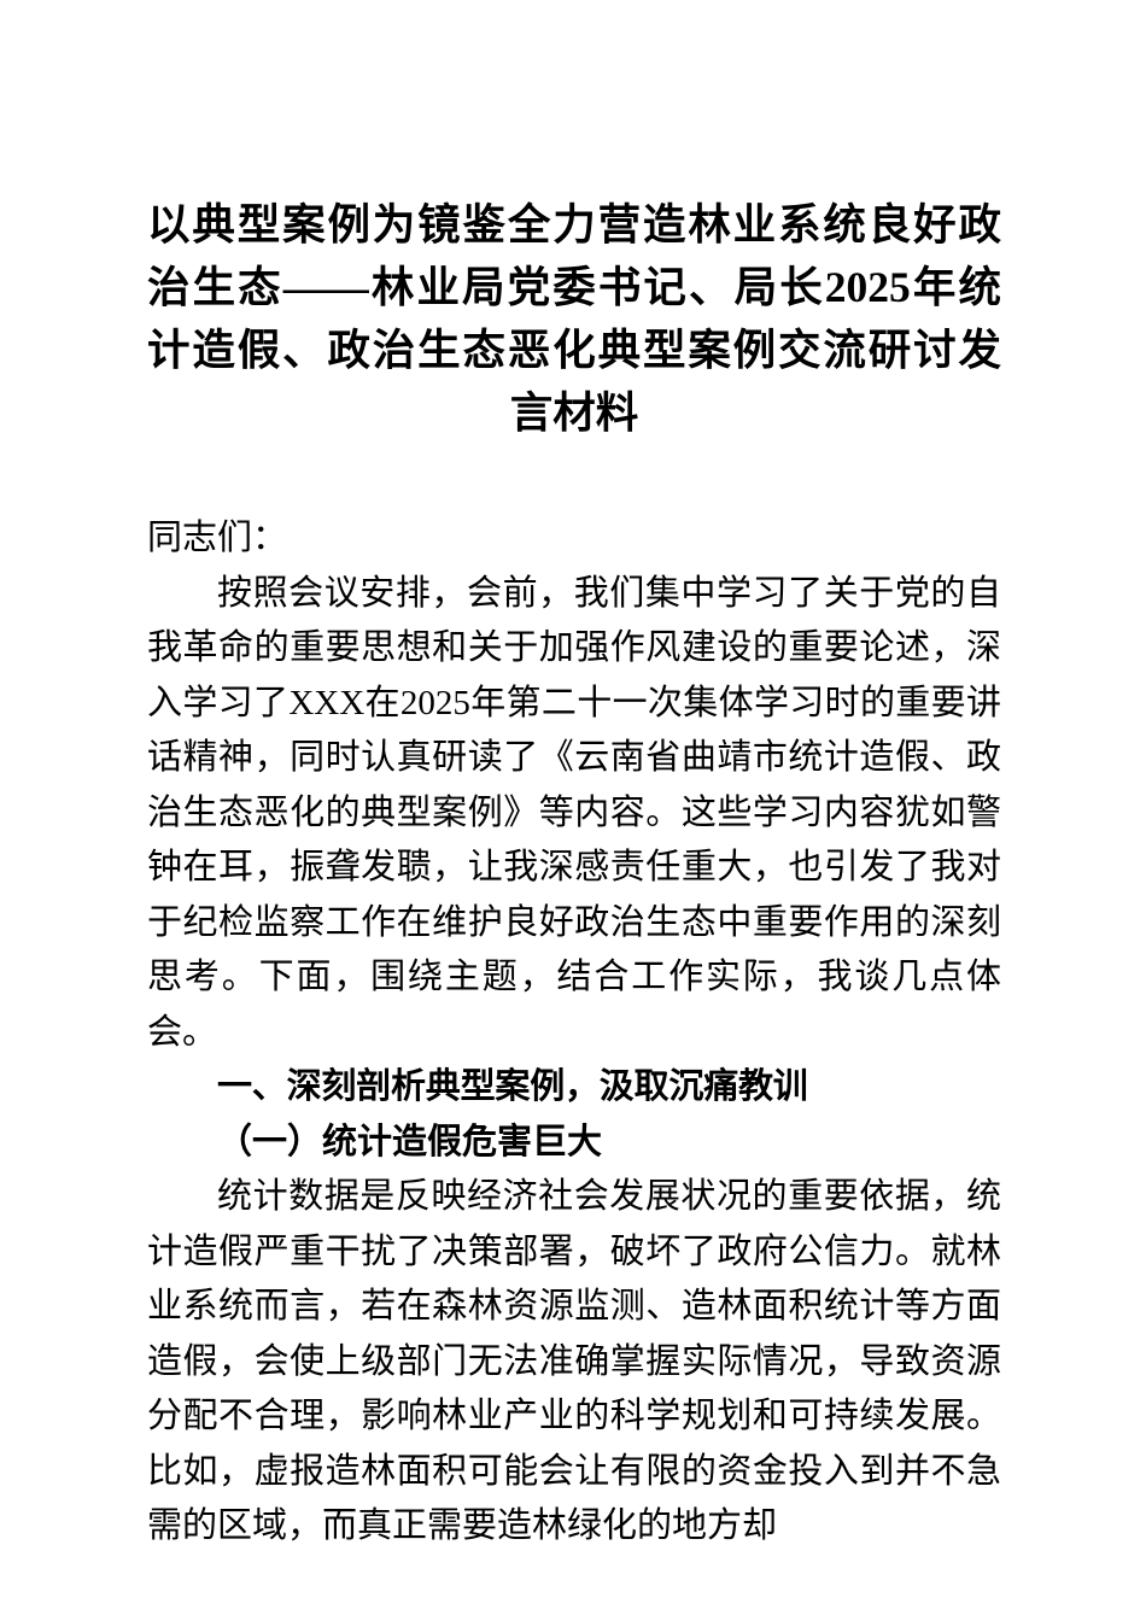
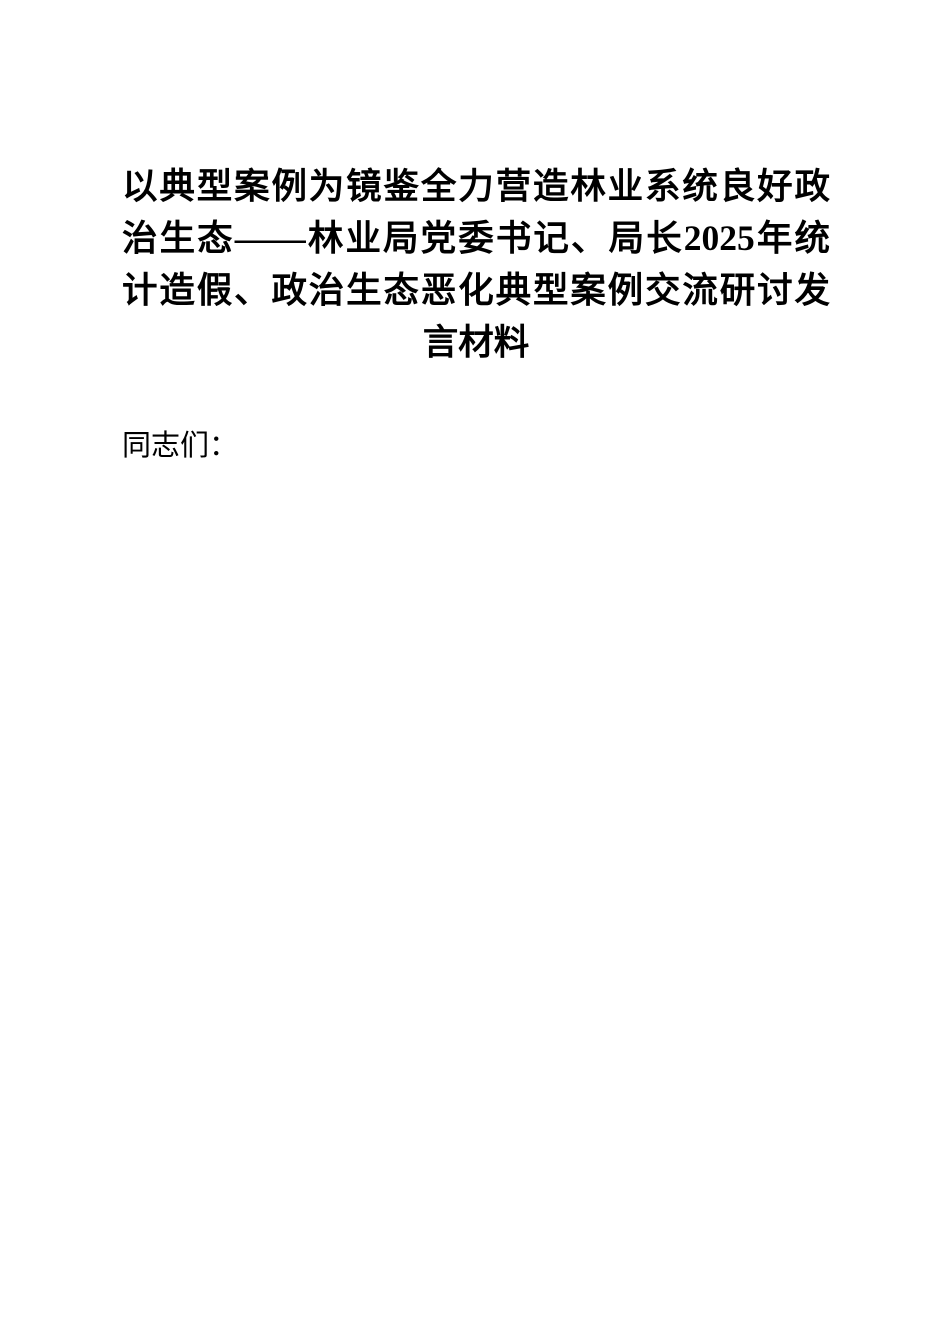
  以典型案例为镜鉴全力营造林业系统良好政治生态——林业局党委书记、局长2025年统计造假、政治生态恶化典型案例交流研讨发言材料
  同志们：
- 按照会议安排，会前，我们集中学习了关于党的自我革命的重要思想和关于加强作风建设的重要论述，深入学习了XXX在2025年第二十一次集体学习时的重要讲话精神，同时认真研读了《云南省曲靖市统计造假、政治生态恶化的典型案例》等内容。这些学习内容犹如警钟在耳，振聋发聩，让我深感责任重大，也引发了我对于纪检监察工作在维护良好政治生态中重要作用的深刻思考。下面，围绕主题，结合工作实际，我谈几点体会。
- 一、深刻剖析典型案例，汲取沉痛教训
- （一）统计造假危害巨大
- 统计数据是反映经济社会发展状况的重要依据，统计造假严重干扰了决策部署，破坏了政府公信力。就林业系统而言，若在森林资源监测、造林面积统计等方面造假，会使上级部门无法准确掌握实际情况，导致资源分配不合理，影响林业产业的科学规划和可持续发展。比如，虚报造林面积可能会让有限的资金投入到并不急需的区域，而真正需要造林绿化的地方却
